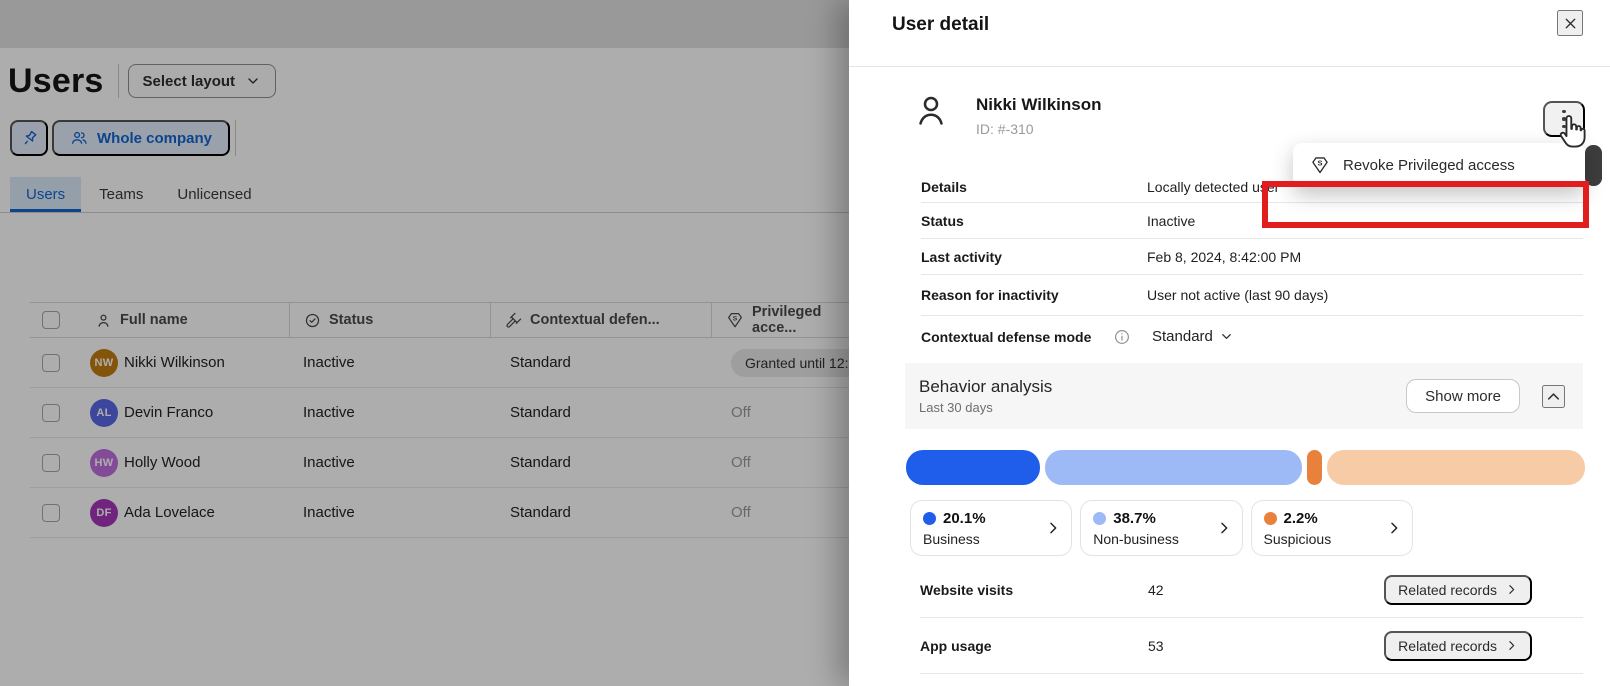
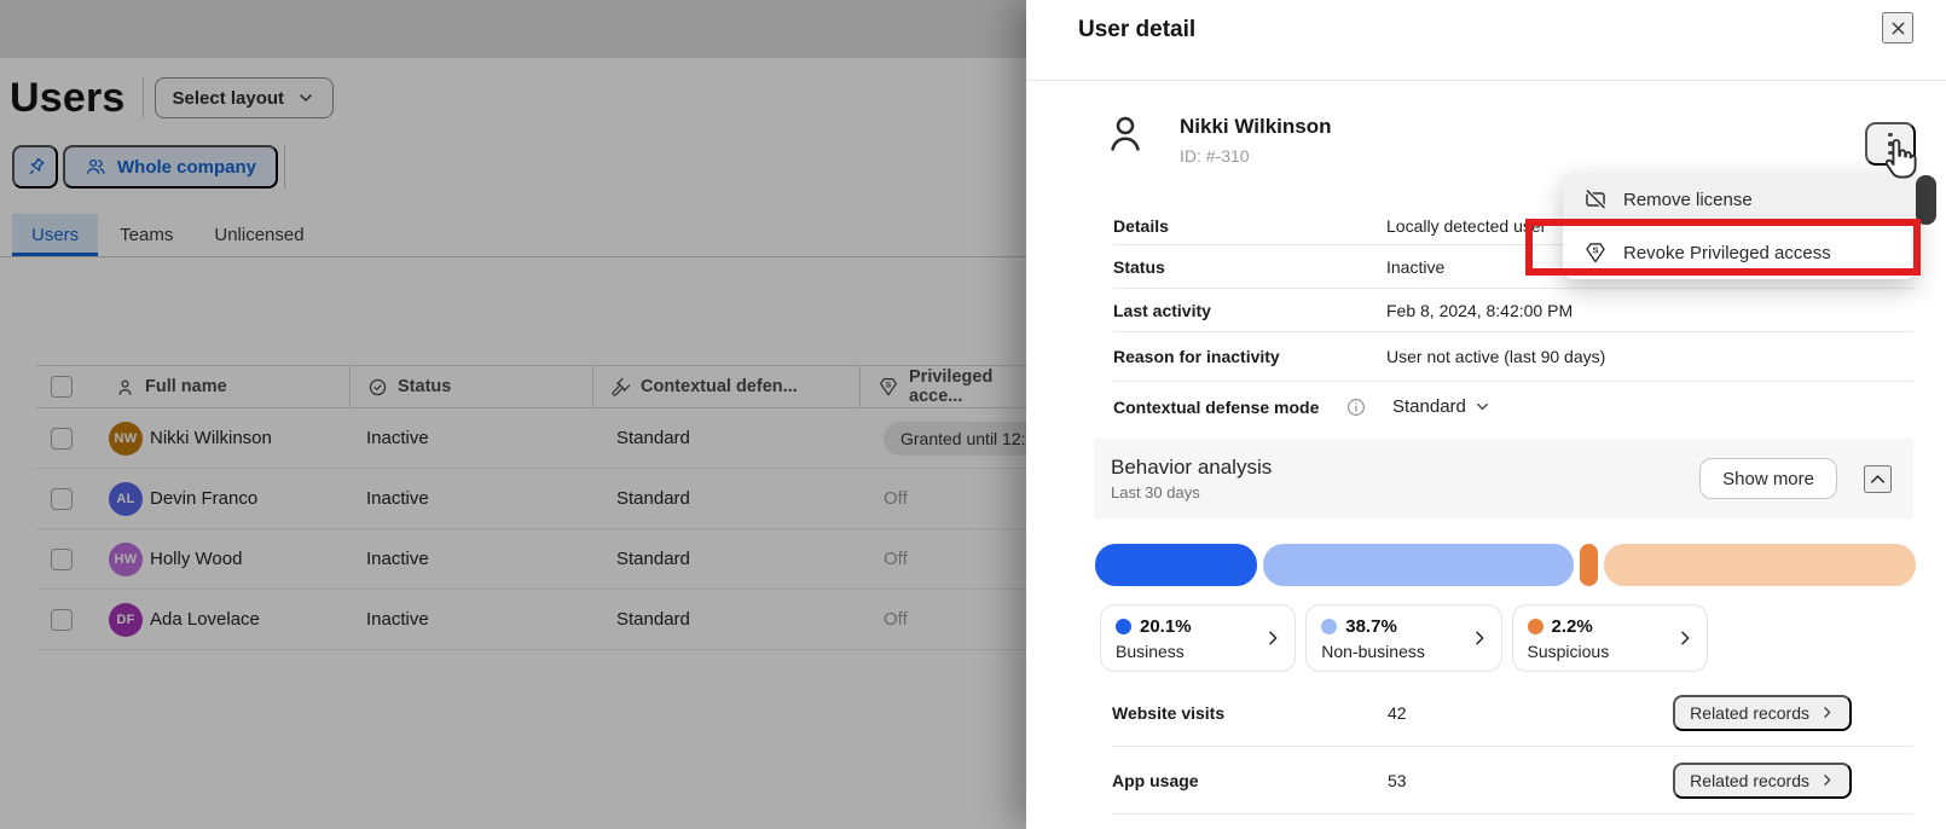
  Users
  Select layout
  Whole company
  Users
  Teams
  Unlicensed
  Full name
  Status
  Contextual defen...
  Privileged acce...
  NW
  Nikki Wilkinson
  Inactive
  Standard
  Granted until 12:
  AL
  Devin Franco
  Inactive
  Standard
  Off
  HW
  Holly Wood
  Inactive
  Standard
  Off
  DF
  Ada Lovelace
  Inactive
  Standard
  Off
  User detail
  Nikki Wilkinson
  ID: #-310
  Details
  Locally detected user
  Status
  Inactive
  Last activity
  Feb 8, 2024, 8:42:00 PM
  Reason for inactivity
  User not active (last 90 days)
  Contextual defense mode
  Standard
  Behavior analysis
  Last 30 days
  Show more
  20.1%
  Business
  38.7%
  Non-business
  2.2%
  Suspicious
  Website visits
  42
  Related records
  App usage
  53
  Related records
+ Remove license
  S
  Revoke Privileged access
